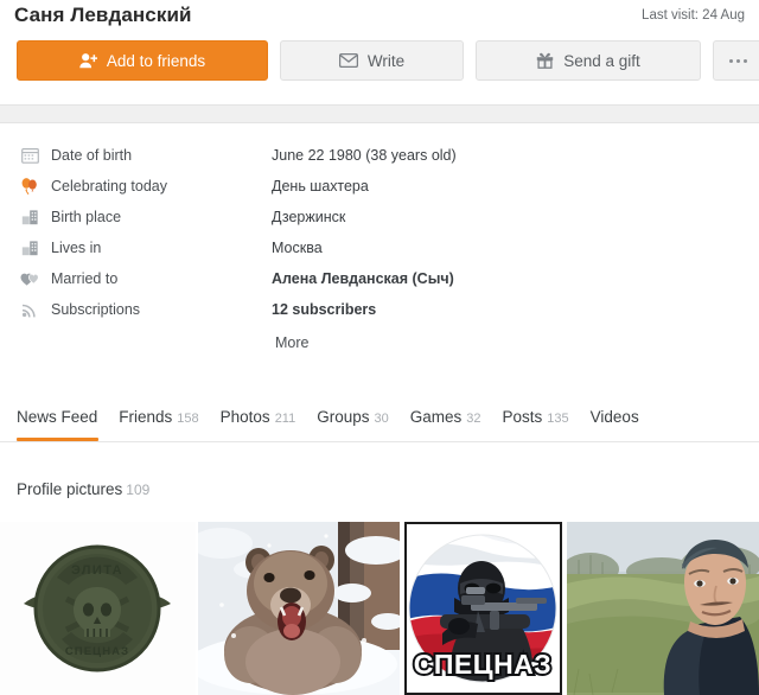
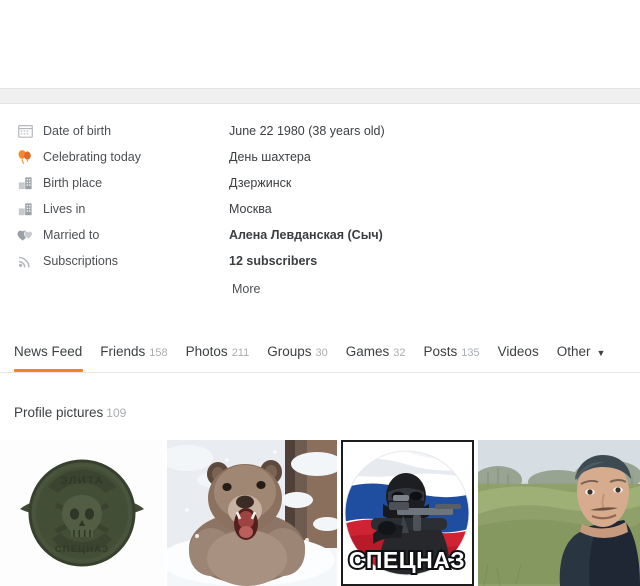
- Саня Левданский
- Last visit: 24 Aug
- Add to friends
- Write
- Send a gift
  Date of birth
  June 22 1980 (38 years old)
  Celebrating today
  День шахтера
  Birth place
  Дзержинск
  Lives in
  Москва
  Married to
  Алена Левданская (Сыч)
  Subscriptions
  12 subscribers
  More
  News Feed
  Friends
  158
  Photos
  211
  Groups
  30
  Games
  32
  Posts
  135
  Videos
+ Other
+ ▼
  Profile pictures 109
  СПЕЦНАЗ
  СПЕЦНАЗ
